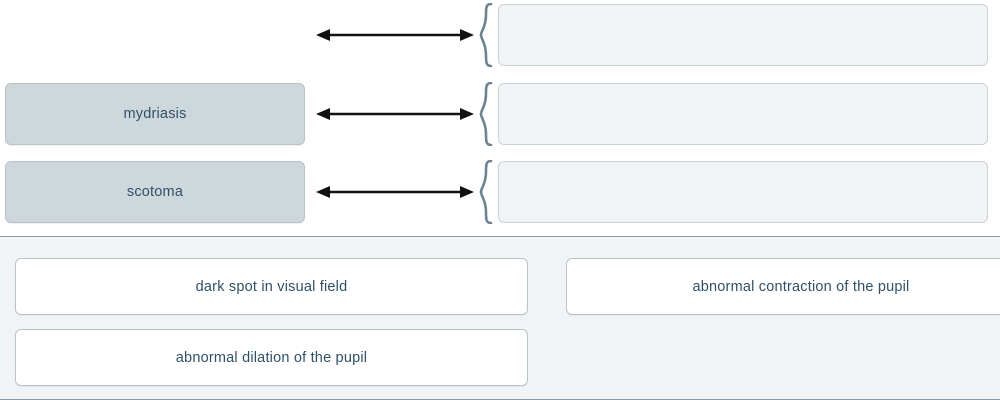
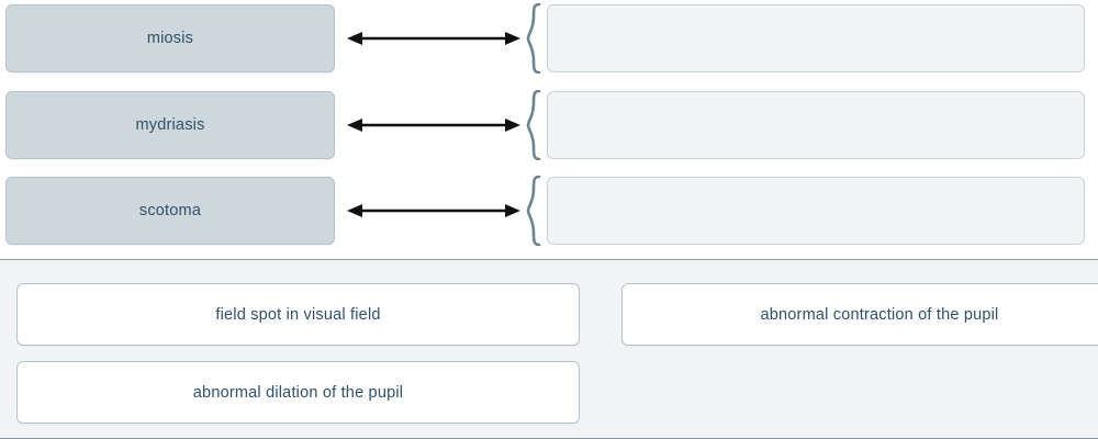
+ miosis
  mydriasis
  scotoma
- dark spot in visual field
+ field spot in visual field
  abnormal dilation of the pupil
  abnormal contraction of the pupil
